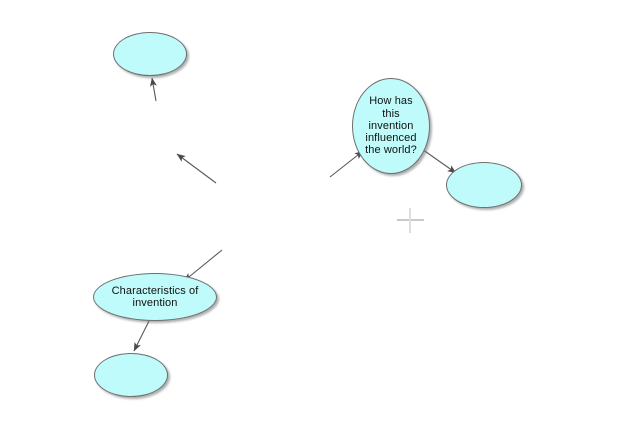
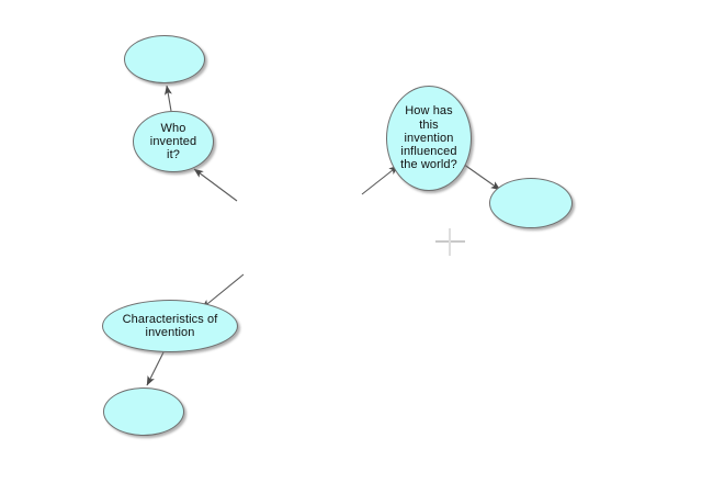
+ Who
+ invented
+ it?
  How has
  this
  invention
  influenced
  the world?
  Characteristics of
  invention
